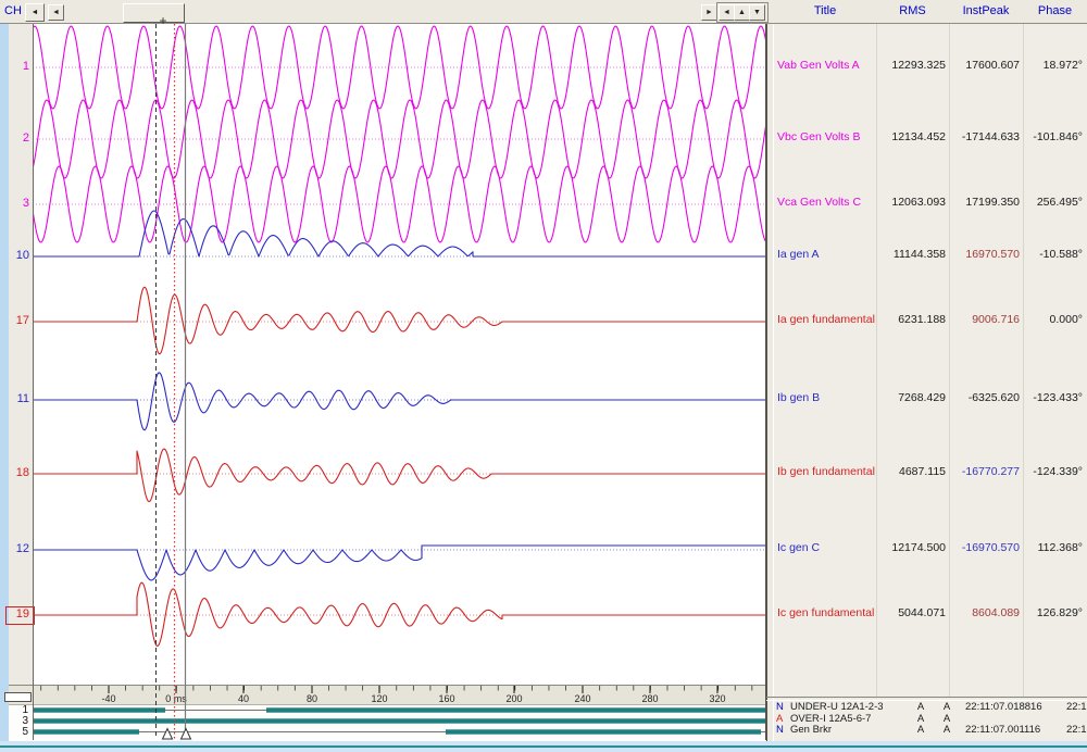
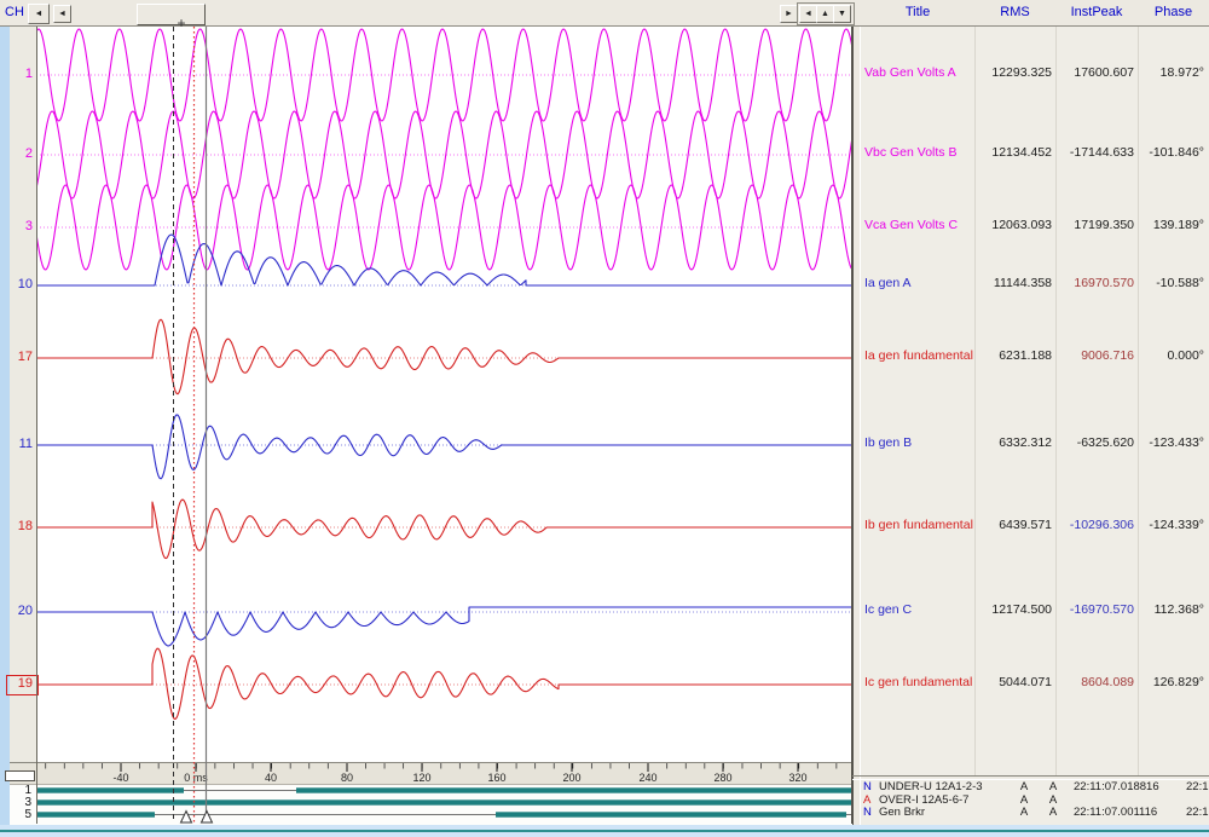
  CH
  Title
  RMS
  InstPeak
  Phase
  +
  1
  2
  3
  10
  17
  11
  18
- 12
+ 20
  19
  1
  3
  5
  -40
  0 ms
  40
  80
  120
  160
  200
  240
  280
  320
  Vab Gen Volts A
  12293.325
  17600.607
  18.972°
  Vbc Gen Volts B
  12134.452
  -17144.633
  -101.846°
  Vca Gen Volts C
  12063.093
  17199.350
- 256.495°
+ 139.189°
  Ia gen A
  11144.358
  16970.570
  -10.588°
  Ia gen fundamental
  6231.188
  9006.716
  0.000°
  Ib gen B
- 7268.429
+ 6332.312
  -6325.620
  -123.433°
  Ib gen fundamental
- 4687.115
+ 6439.571
- -16770.277
+ -10296.306
  -124.339°
  Ic gen C
  12174.500
  -16970.570
  112.368°
  Ic gen fundamental
  5044.071
  8604.089
  126.829°
  N
  UNDER-U 12A1-2-3
  A
  A
  22:11:07.018816
  22:1
  A
  OVER-I 12A5-6-7
  A
  A
  N
  Gen Brkr
  A
  A
  22:11:07.001116
  22:1
